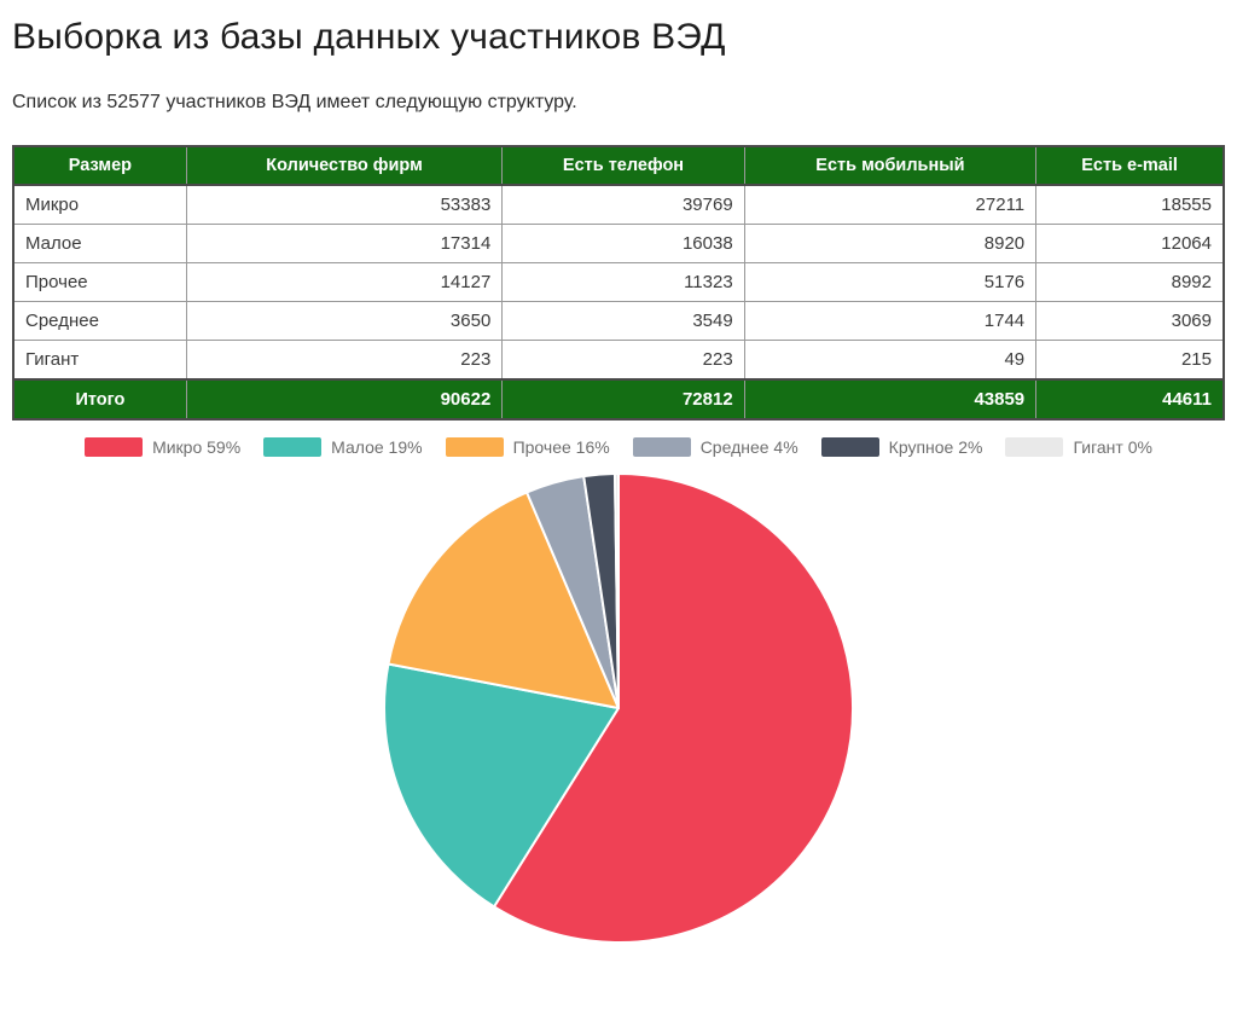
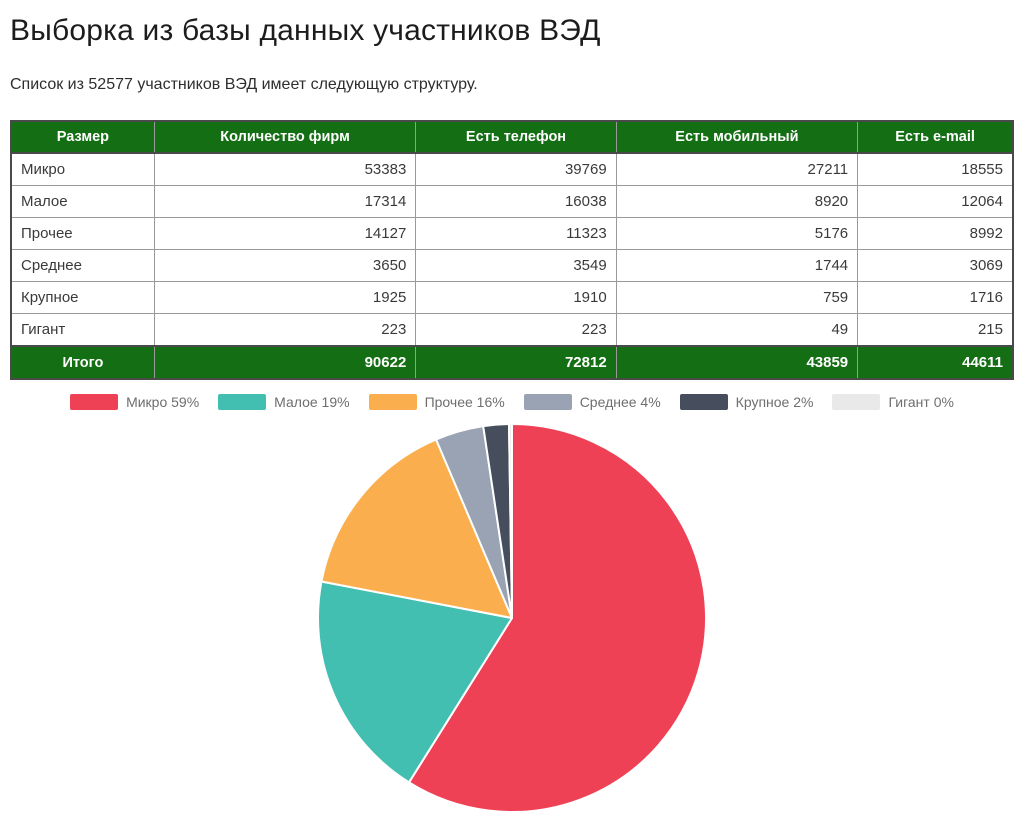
  Выборка из базы данных участников ВЭД
  Список из 52577 участников ВЭД имеет следующую структуру.
  Размер	Количество фирм	Есть телефон	Есть мобильный	Есть e-mail
  Микро	53383	39769	27211	18555
  Малое	17314	16038	8920	12064
  Прочее	14127	11323	5176	8992
  Среднее	3650	3549	1744	3069
+ Крупное	1925	1910	759	1716
  Гигант	223	223	49	215
  Итого	90622	72812	43859	44611
  Микро 59%
  Малое 19%
  Прочее 16%
  Среднее 4%
  Крупное 2%
  Гигант 0%
